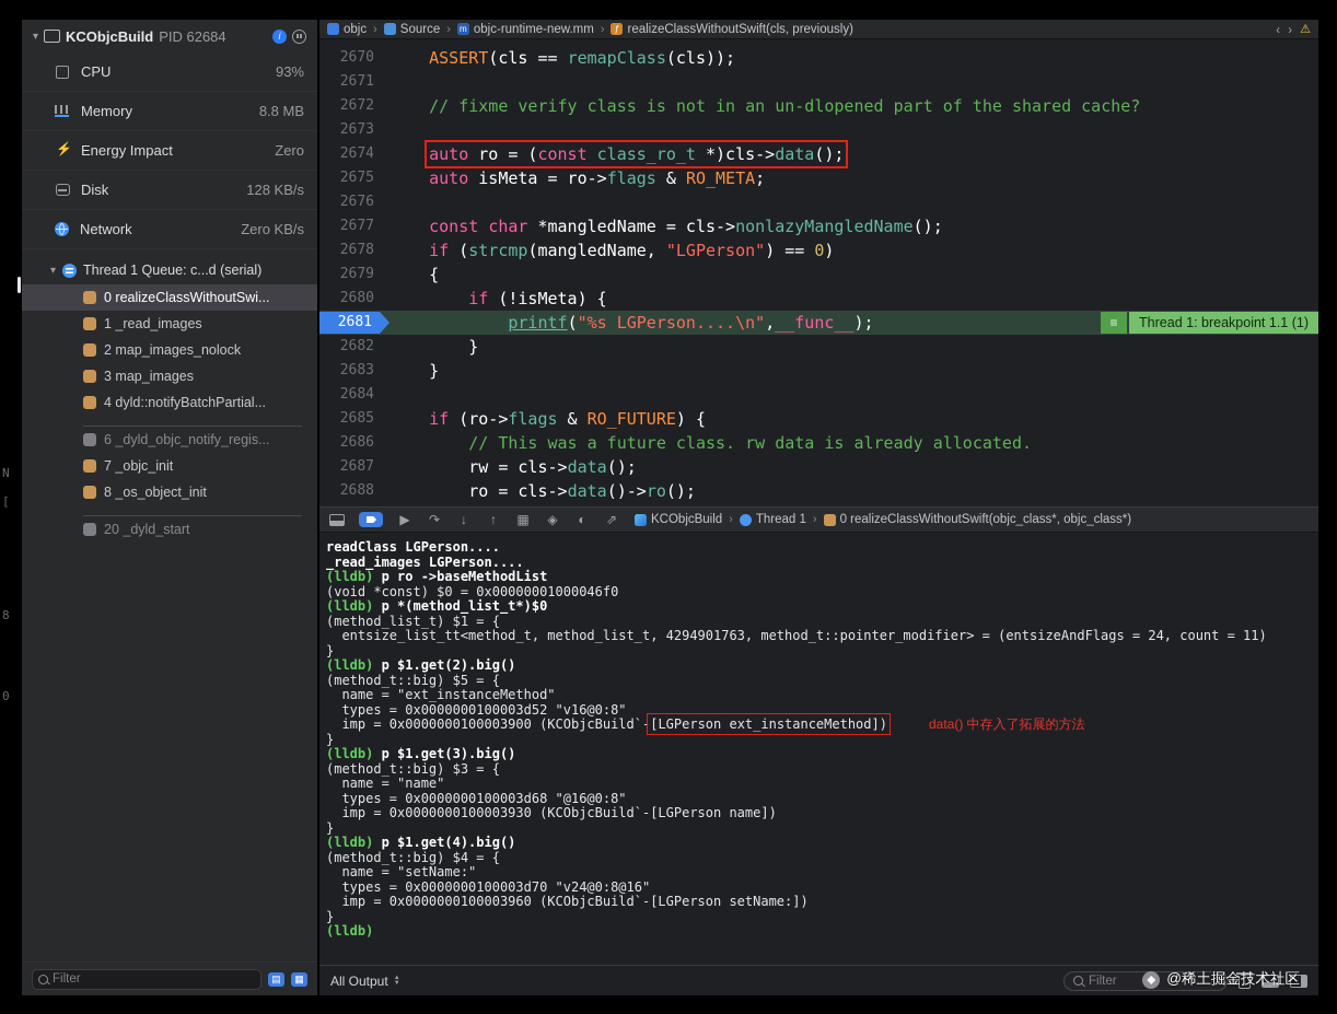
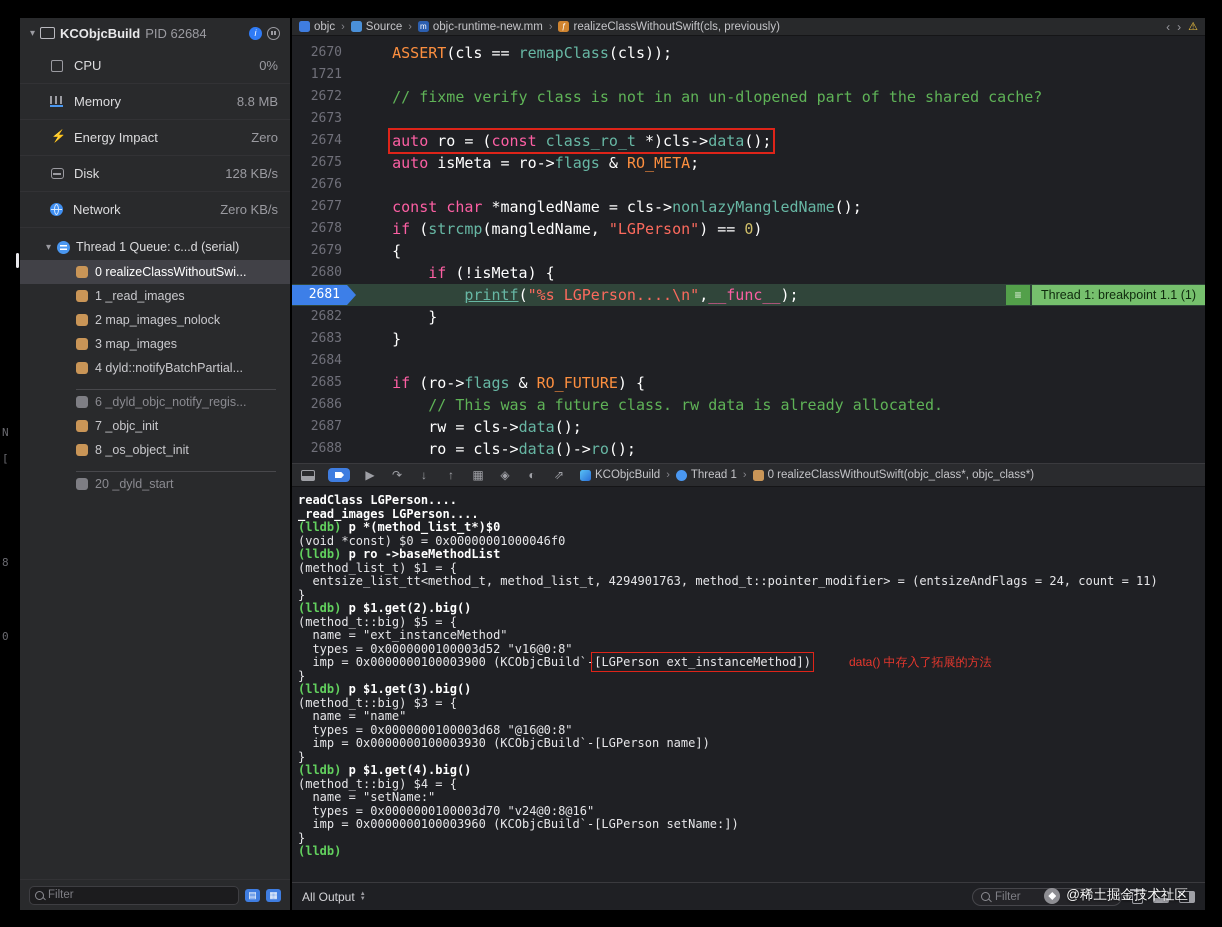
  N
  [
  8
  0
  ▾
  KCObjcBuild
  PID 62684
  CPU
- 93%
+ 0%
  Memory
  8.8 MB
  Energy Impact
  Zero
  Disk
  128 KB/s
  Network
  Zero KB/s
  ▾
  Thread 1 Queue: c...d (serial)
  0 realizeClassWithoutSwi...
  1 _read_images
  2 map_images_nolock
  3 map_images
  4 dyld::notifyBatchPartial...
  6 _dyld_objc_notify_regis...
  7 _objc_init
  8 _os_object_init
  20 _dyld_start
  Filter
  ▤
  ▦
  objc
  ›
  Source
  ›
  m
  objc-runtime-new.mm
  ›
  ƒ
  realizeClassWithoutSwift(cls, previously)
  ‹
  ›
  ⚠
  2670
  ASSERT(cls == remapClass(cls));
- 2671
+ 1721
  2672
  // fixme verify class is not in an un-dlopened part of the shared cache?
  2673
  2674
  auto ro = (const class_ro_t *)cls->data();
  2675
  auto isMeta = ro->flags & RO_META;
  2676
  2677
  const char *mangledName = cls->nonlazyMangledName();
  2678
  if (strcmp(mangledName, "LGPerson") == 0)
  2679
  {
  2680
  if (!isMeta) {
  2681
  printf("%s LGPerson....\n",__func__);
  ≡
  Thread 1: breakpoint 1.1 (1)
  2682
  }
  2683
  }
  2684
  2685
  if (ro->flags & RO_FUTURE) {
  2686
  // This was a future class. rw data is already allocated.
  2687
  rw = cls->data();
  2688
  ro = cls->data()->ro();
  ▶
  ↷
  ↓
  ↑
  ▦
  ◈
  ◐
  ⇗
  KCObjcBuild
  ›
  Thread 1
  ›
  0 realizeClassWithoutSwift(objc_class*, objc_class*)
  readClass LGPerson....
  _read_images LGPerson....
- (lldb) p ro ->baseMethodList
+ (lldb) p *(method_list_t*)$0
  (void *const) $0 = 0x00000001000046f0
- (lldb) p *(method_list_t*)$0
+ (lldb) p ro ->baseMethodList
  (method_list_t) $1 = {
  entsize_list_tt<method_t, method_list_t, 4294901763, method_t::pointer_modifier> = (entsizeAndFlags = 24, count = 11)
  }
  (lldb) p $1.get(2).big()
  (method_t::big) $5 = {
  name = "ext_instanceMethod"
  types = 0x0000000100003d52 "v16@0:8"
  imp = 0x0000000100003900 (KCObjcBuild`-[LGPerson ext_instanceMethod]) data() 中存入了拓展的方法
  }
  (lldb) p $1.get(3).big()
  (method_t::big) $3 = {
  name = "name"
  types = 0x0000000100003d68 "@16@0:8"
  imp = 0x0000000100003930 (KCObjcBuild`-[LGPerson name])
  }
  (lldb) p $1.get(4).big()
  (method_t::big) $4 = {
  name = "setName:"
  types = 0x0000000100003d70 "v24@0:8@16"
  imp = 0x0000000100003960 (KCObjcBuild`-[LGPerson setName:])
  }
  (lldb)
  All Output
  Filter
  @稀土掘金技术社区
